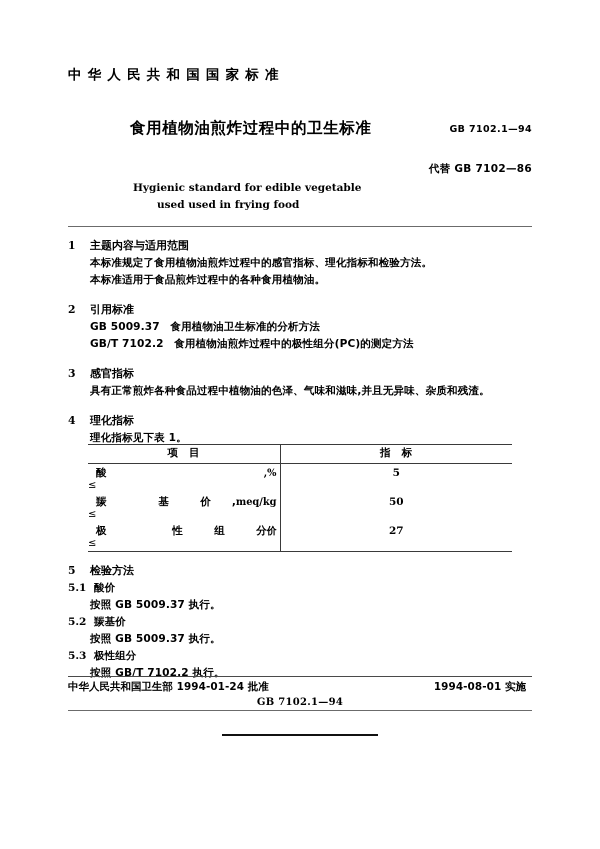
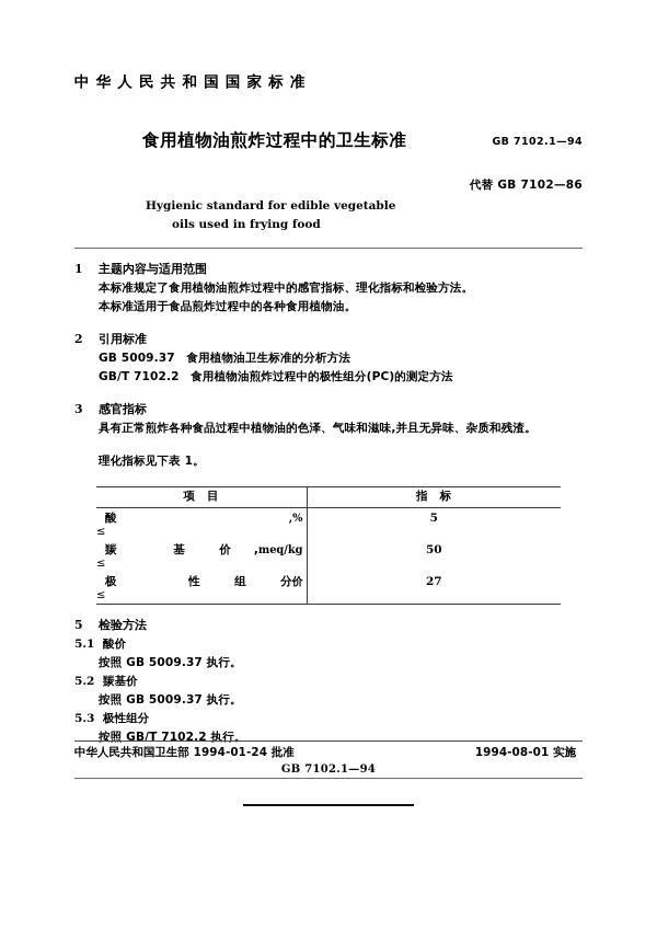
  中华人民共和国国家标准
  食用植物油煎炸过程中的卫生标准
  GB 7102.1—94
  代替 GB 7102—86
  Hygienic standard for edible vegetable
- used used in frying food
+ oils used in frying food
  1 主题内容与适用范围
  本标准规定了食用植物油煎炸过程中的感官指标、理化指标和检验方法。
  本标准适用于食品煎炸过程中的各种食用植物油。
  2 引用标准
  GB 5009.37 食用植物油卫生标准的分析方法
  GB/T 7102.2 食用植物油煎炸过程中的极性组分(PC)的测定方法
  3 感官指标
  具有正常煎炸各种食品过程中植物油的色泽、气味和滋味,并且无异味、杂质和残渣。
- 4 理化指标
  理化指标见下表 1。
  项 目	指 标
  酸 ,% ≤	5
  羰 基 价 , meq/kg ≤	50
  极 性 组 分 价 ≤	27
  5 检验方法
  5.1 酸价
  按照 GB 5009.37 执行。
  5.2 羰基价
  按照 GB 5009.37 执行。
  5.3 极性组分
  按照 GB/T 7102.2 执行。
  中华人民共和国卫生部 1994-01-24 批准
  1994-08-01 实施
  GB 7102.1—94
